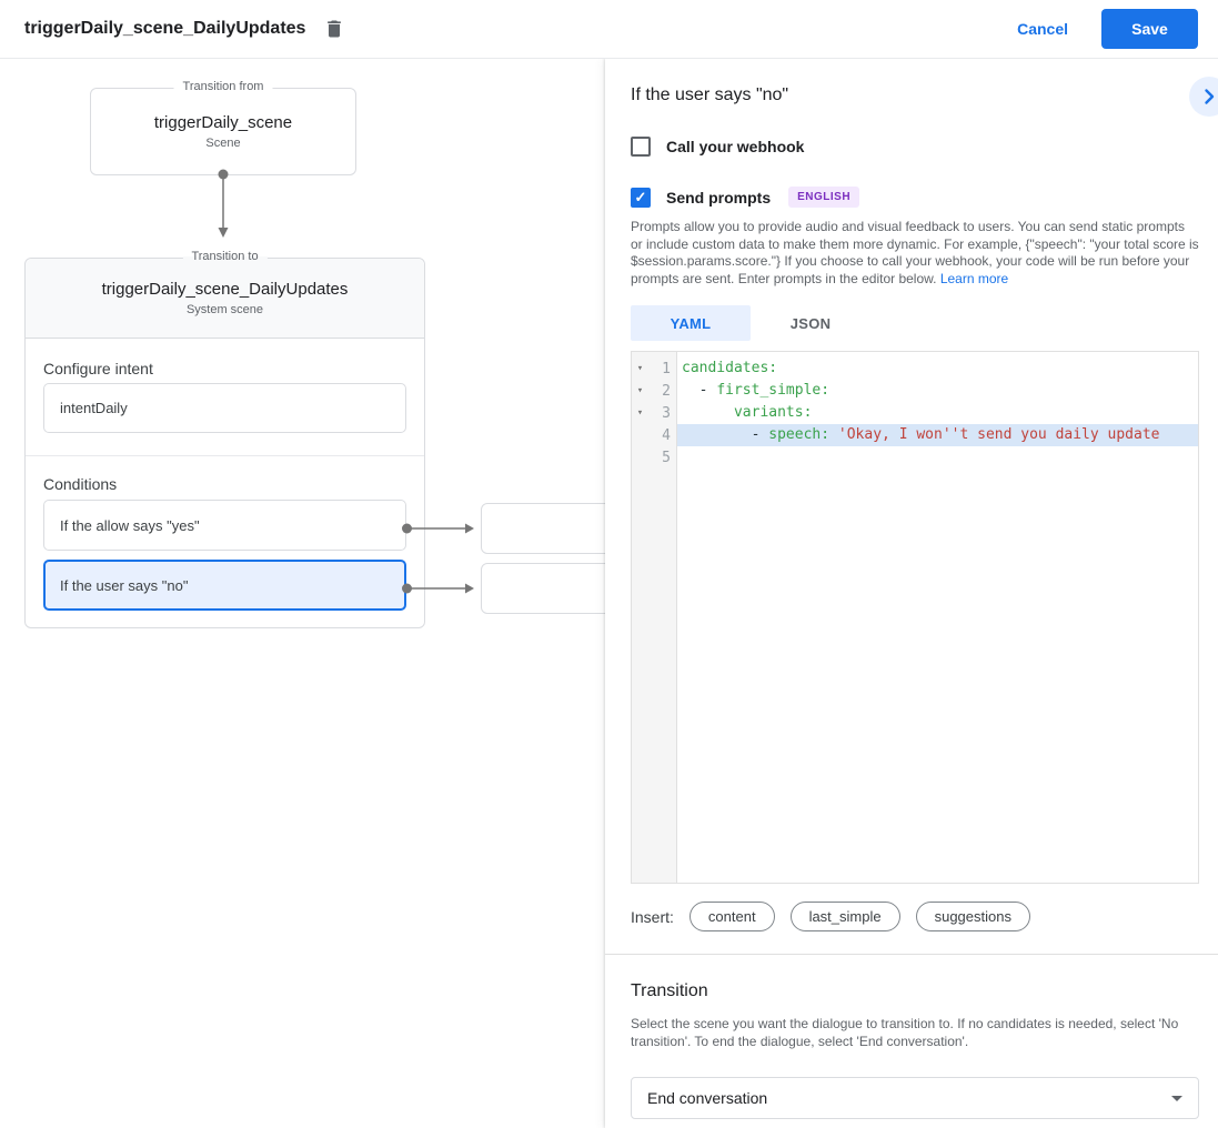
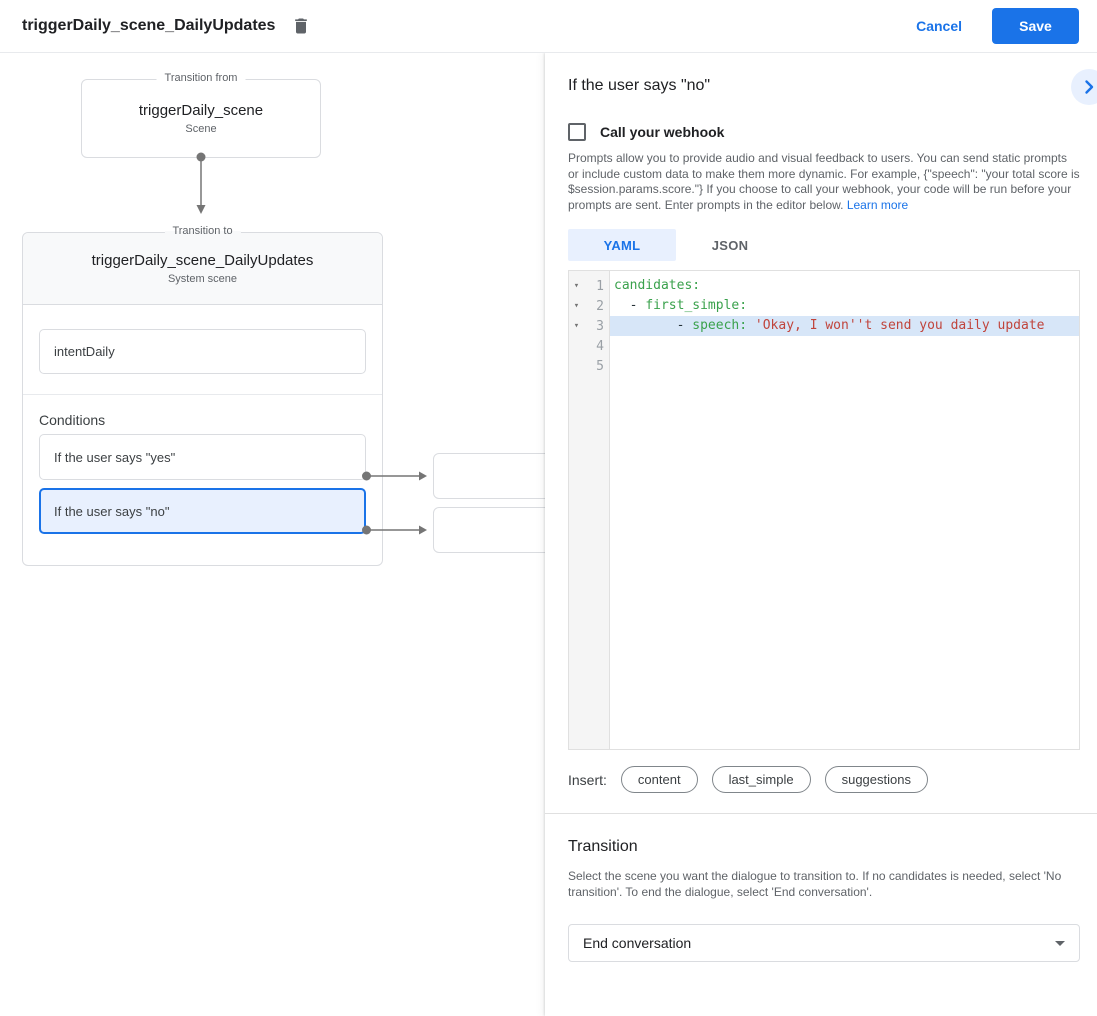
  triggerDaily_scene_DailyUpdates
  Cancel
  Save
  Transition from
  triggerDaily_scene
  Scene
  Transition to
  triggerDaily_scene_DailyUpdates
  System scene
- Configure intent
  intentDaily
  Conditions
- If the allow says "yes"
+ If the user says "yes"
  If the user says "no"
  If the user says "no"
  Call your webhook
- ✓
- Send prompts
- ENGLISH
  Prompts allow you to provide audio and visual feedback to users. You can send static prompts or include custom data to make them more dynamic. For example, {"speech": "your total score is $session.params.score."} If you choose to call your webhook, your code will be run before your prompts are sent. Enter prompts in the editor below. Learn more
  YAML
  JSON
  ▾
  1
  ▾
  2
  ▾
  3
  4
  5
  candidates:
  - first_simple:
- variants:
  - speech: 'Okay, I won''t send you daily update
  Insert:
  content
  last_simple
  suggestions
  Transition
  Select the scene you want the dialogue to transition to. If no candidates is needed, select 'No transition'. To end the dialogue, select 'End conversation'.
  End conversation
